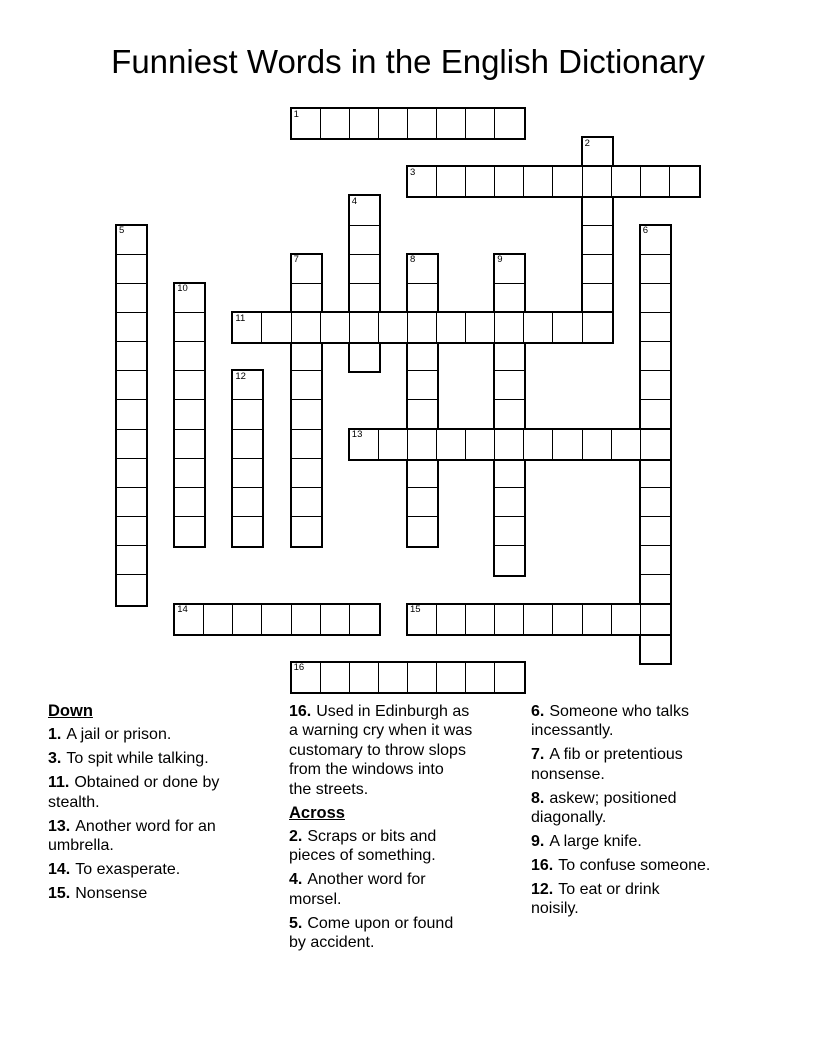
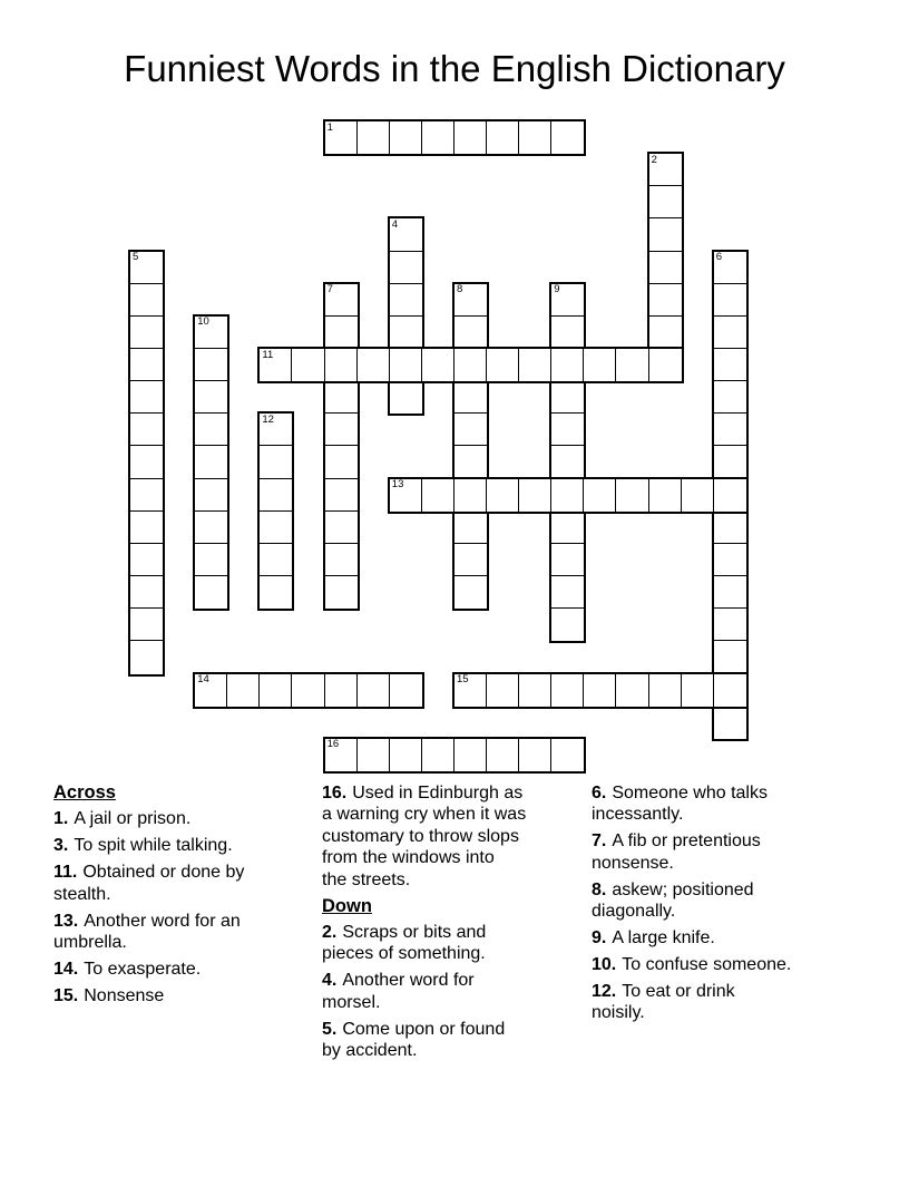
  Funniest Words in the English Dictionary
  1
  2
- 3
  4
  5
  6
  7
  8
  9
  10
  11
  12
  13
  14
  15
  16
- Down
+ Across
  1. A jail or prison.
  3. To spit while talking.
  11. Obtained or done by
  stealth.
  13. Another word for an
  umbrella.
  14. To exasperate.
  15. Nonsense
  16. Used in Edinburgh as
  a warning cry when it was
  customary to throw slops
  from the windows into
  the streets.
- Across
+ Down
  2. Scraps or bits and
  pieces of something.
  4. Another word for
  morsel.
  5. Come upon or found
  by accident.
  6. Someone who talks
  incessantly.
  7. A fib or pretentious
  nonsense.
  8. askew; positioned
  diagonally.
  9. A large knife.
- 16. To confuse someone.
+ 10. To confuse someone.
  12. To eat or drink
  noisily.
